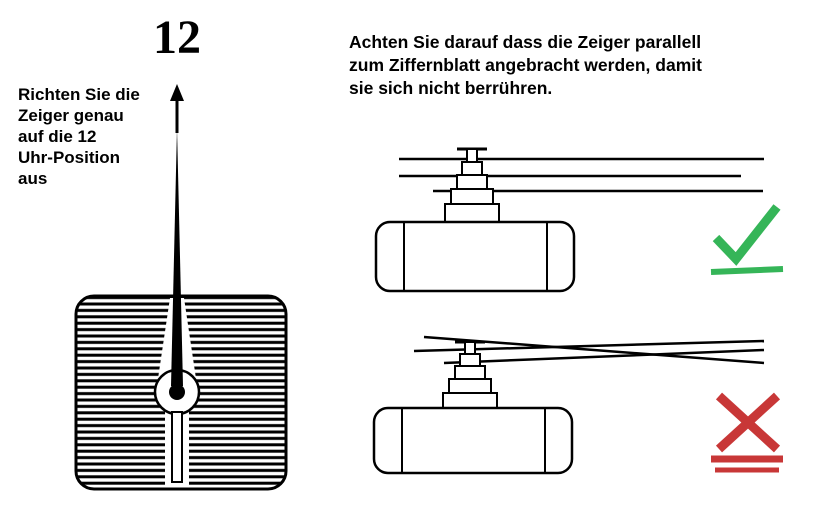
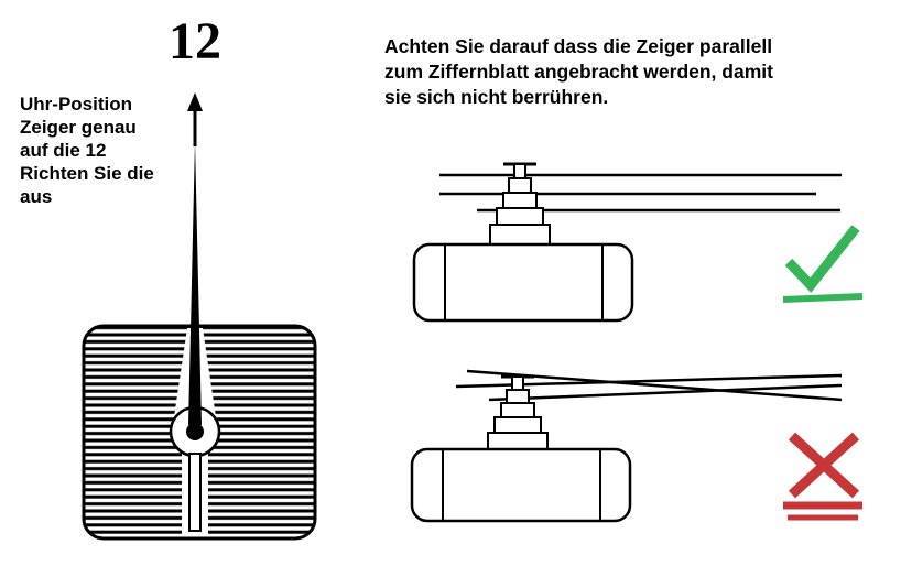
  12
- Richten Sie die
+ Uhr-Position
  Zeiger genau
  auf die 12
- Uhr-Position
+ Richten Sie die
  aus
  Achten Sie darauf dass die Zeiger parallell
  zum Ziffernblatt angebracht werden, damit
  sie sich nicht berrühren.
